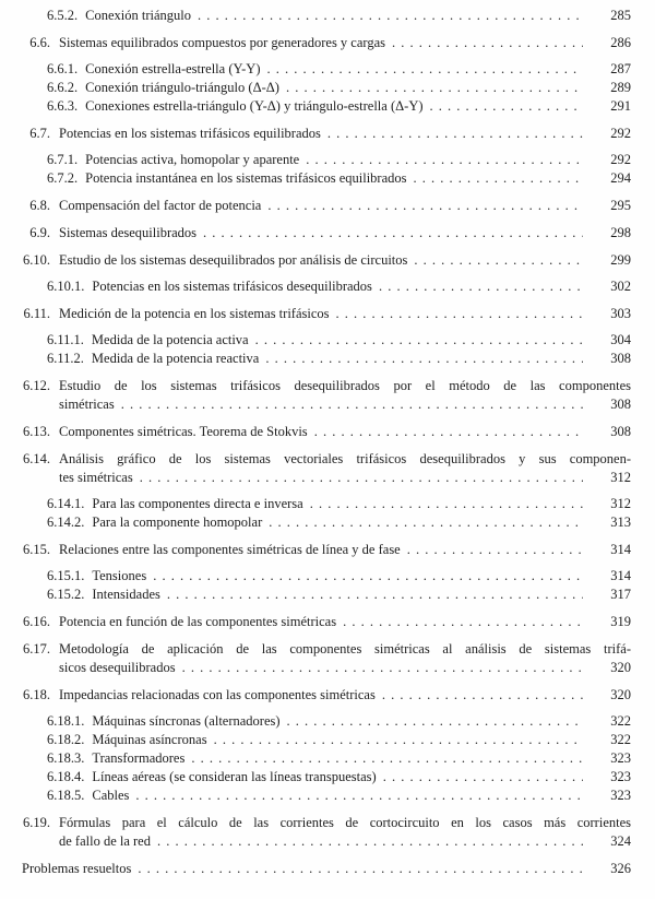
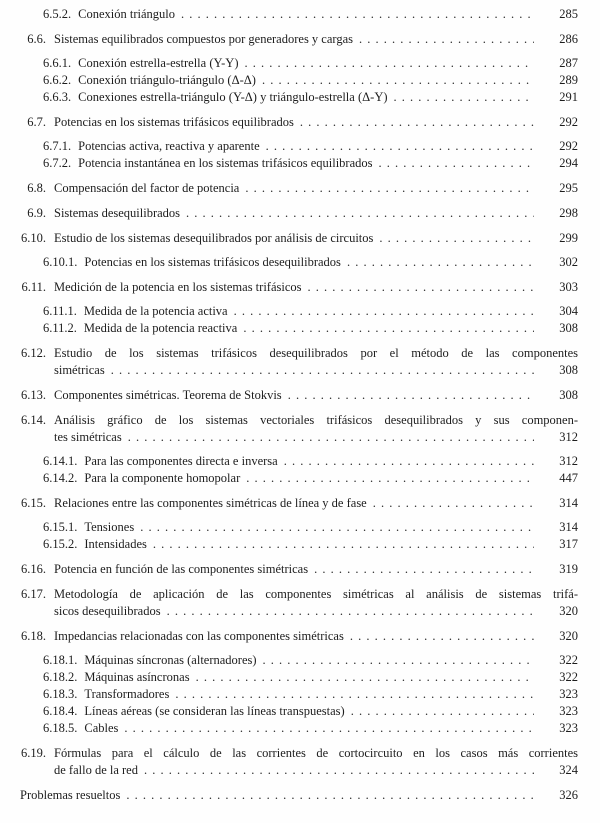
  6.5.2.
  Conexión triángulo
  285
  6.6.
  Sistemas equilibrados compuestos por generadores y cargas
  286
  6.6.1.
  Conexión estrella-estrella (Y-Y)
  287
  6.6.2.
  Conexión triángulo-triángulo (Δ-Δ)
  289
  6.6.3.
  Conexiones estrella-triángulo (Y-Δ) y triángulo-estrella (Δ-Y)
  291
  6.7.
  Potencias en los sistemas trifásicos equilibrados
  292
  6.7.1.
- Potencias activa, homopolar y aparente
+ Potencias activa, reactiva y aparente
  292
  6.7.2.
  Potencia instantánea en los sistemas trifásicos equilibrados
  294
  6.8.
  Compensación del factor de potencia
  295
  6.9.
  Sistemas desequilibrados
  298
  6.10.
  Estudio de los sistemas desequilibrados por análisis de circuitos
  299
  6.10.1.
  Potencias en los sistemas trifásicos desequilibrados
  302
  6.11.
  Medición de la potencia en los sistemas trifásicos
  303
  6.11.1.
  Medida de la potencia activa
  304
  6.11.2.
  Medida de la potencia reactiva
  308
  6.12.
  Estudio de los sistemas trifásicos desequilibrados por el método de las componentes
  simétricas
  308
  6.13.
  Componentes simétricas. Teorema de Stokvis
  308
  6.14.
  Análisis gráfico de los sistemas vectoriales trifásicos desequilibrados y sus componen-
  tes simétricas
  312
  6.14.1.
  Para las componentes directa e inversa
  312
  6.14.2.
  Para la componente homopolar
- 313
+ 447
  6.15.
  Relaciones entre las componentes simétricas de línea y de fase
  314
  6.15.1.
  Tensiones
  314
  6.15.2.
  Intensidades
  317
  6.16.
  Potencia en función de las componentes simétricas
  319
  6.17.
  Metodología de aplicación de las componentes simétricas al análisis de sistemas trifá-
  sicos desequilibrados
  320
  6.18.
  Impedancias relacionadas con las componentes simétricas
  320
  6.18.1.
  Máquinas síncronas (alternadores)
  322
  6.18.2.
  Máquinas asíncronas
  322
  6.18.3.
  Transformadores
  323
  6.18.4.
  Líneas aéreas (se consideran las líneas transpuestas)
  323
  6.18.5.
  Cables
  323
  6.19.
  Fórmulas para el cálculo de las corrientes de cortocircuito en los casos más corrientes
  de fallo de la red
  324
  Problemas resueltos
  326
